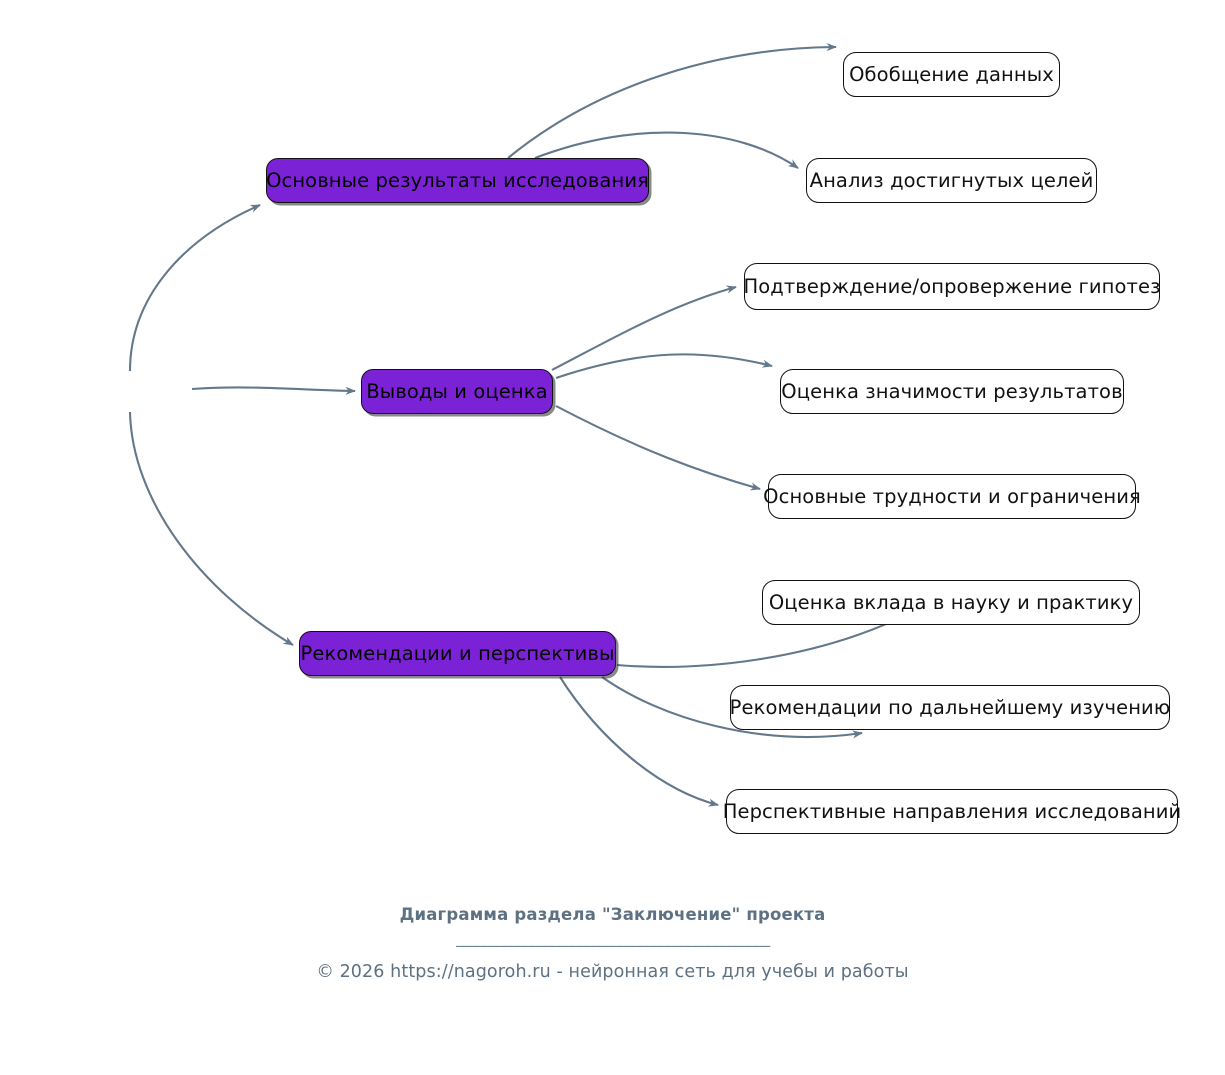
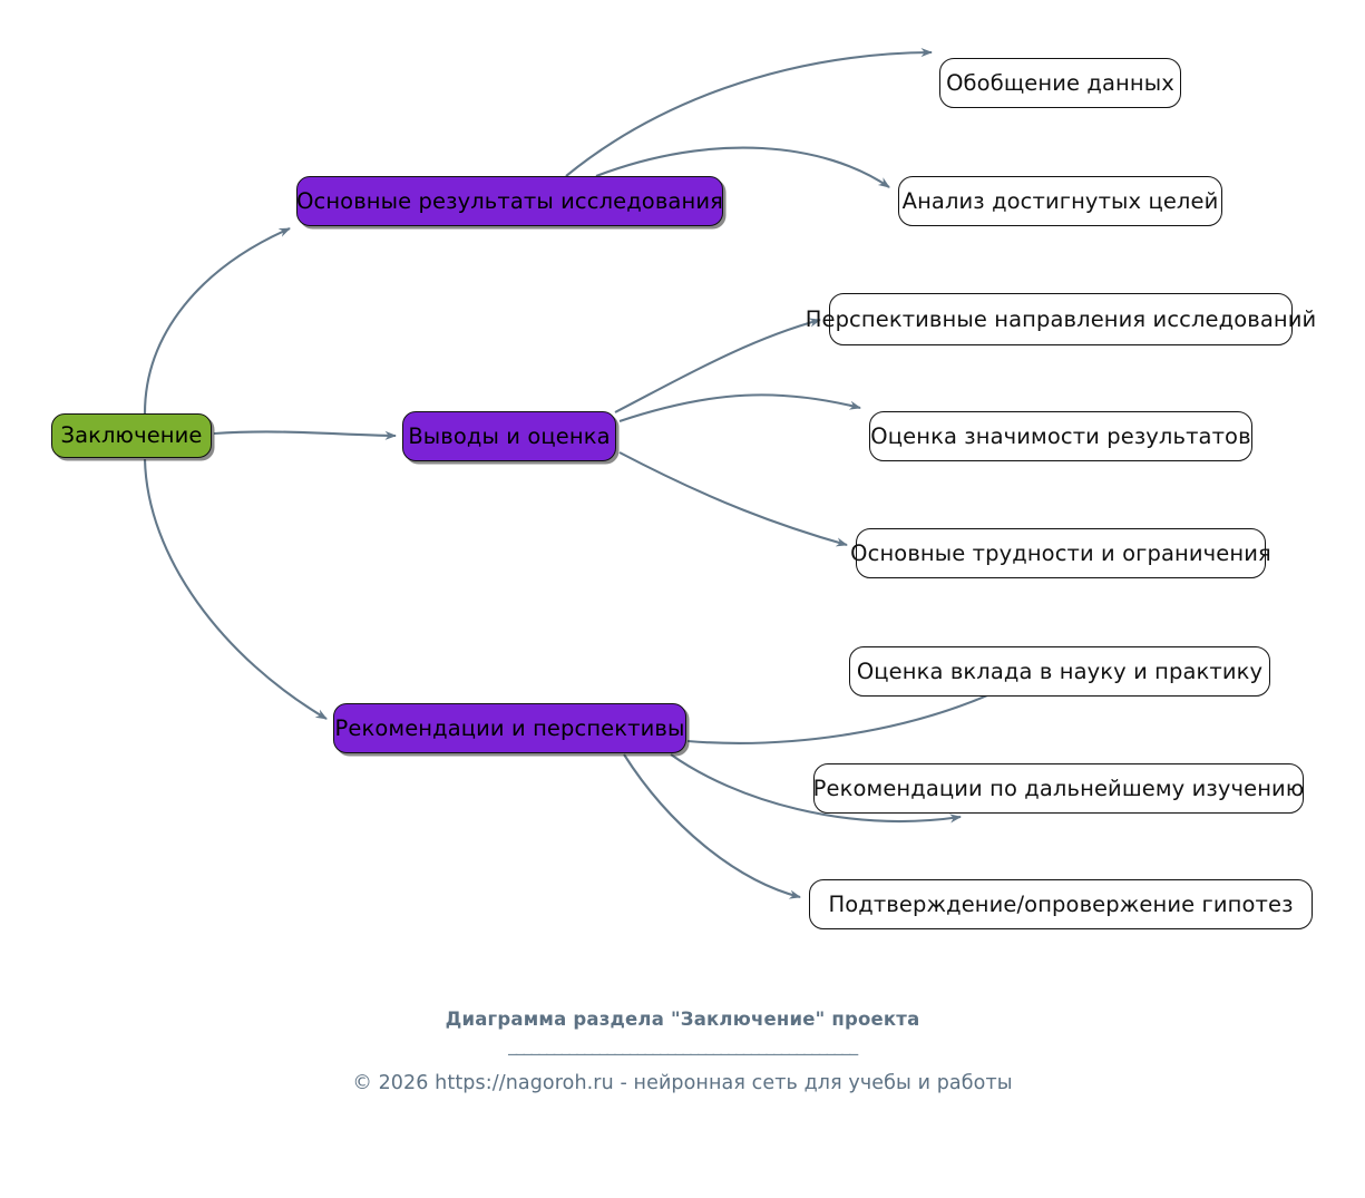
+ Заключение
  Основные результаты исследования
  Обобщение данных
  Анализ достигнутых целей
  Выводы и оценка
- Подтверждение/опровержение гипотез
+ Перспективные направления исследований
  Оценка значимости результатов
  Основные трудности и ограничения
  Рекомендации и перспективы
  Оценка вклада в науку и практику
  Рекомендации по дальнейшему изучению
- Перспективные направления исследований
+ Подтверждение/опровержение гипотез
  Диаграмма раздела "Заключение" проекта
  ______________________________________________
  © 2026 https://nagoroh.ru - нейронная сеть для учебы и работы
